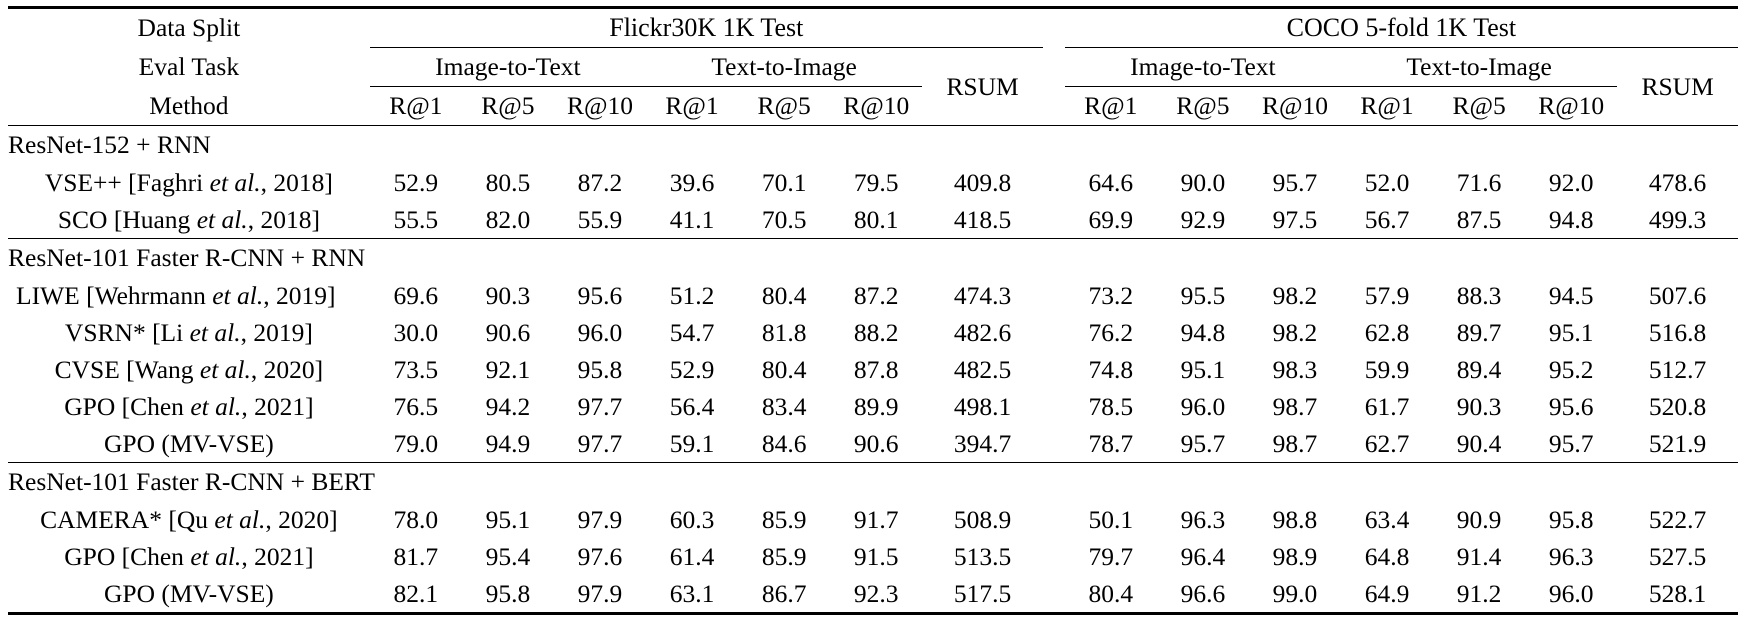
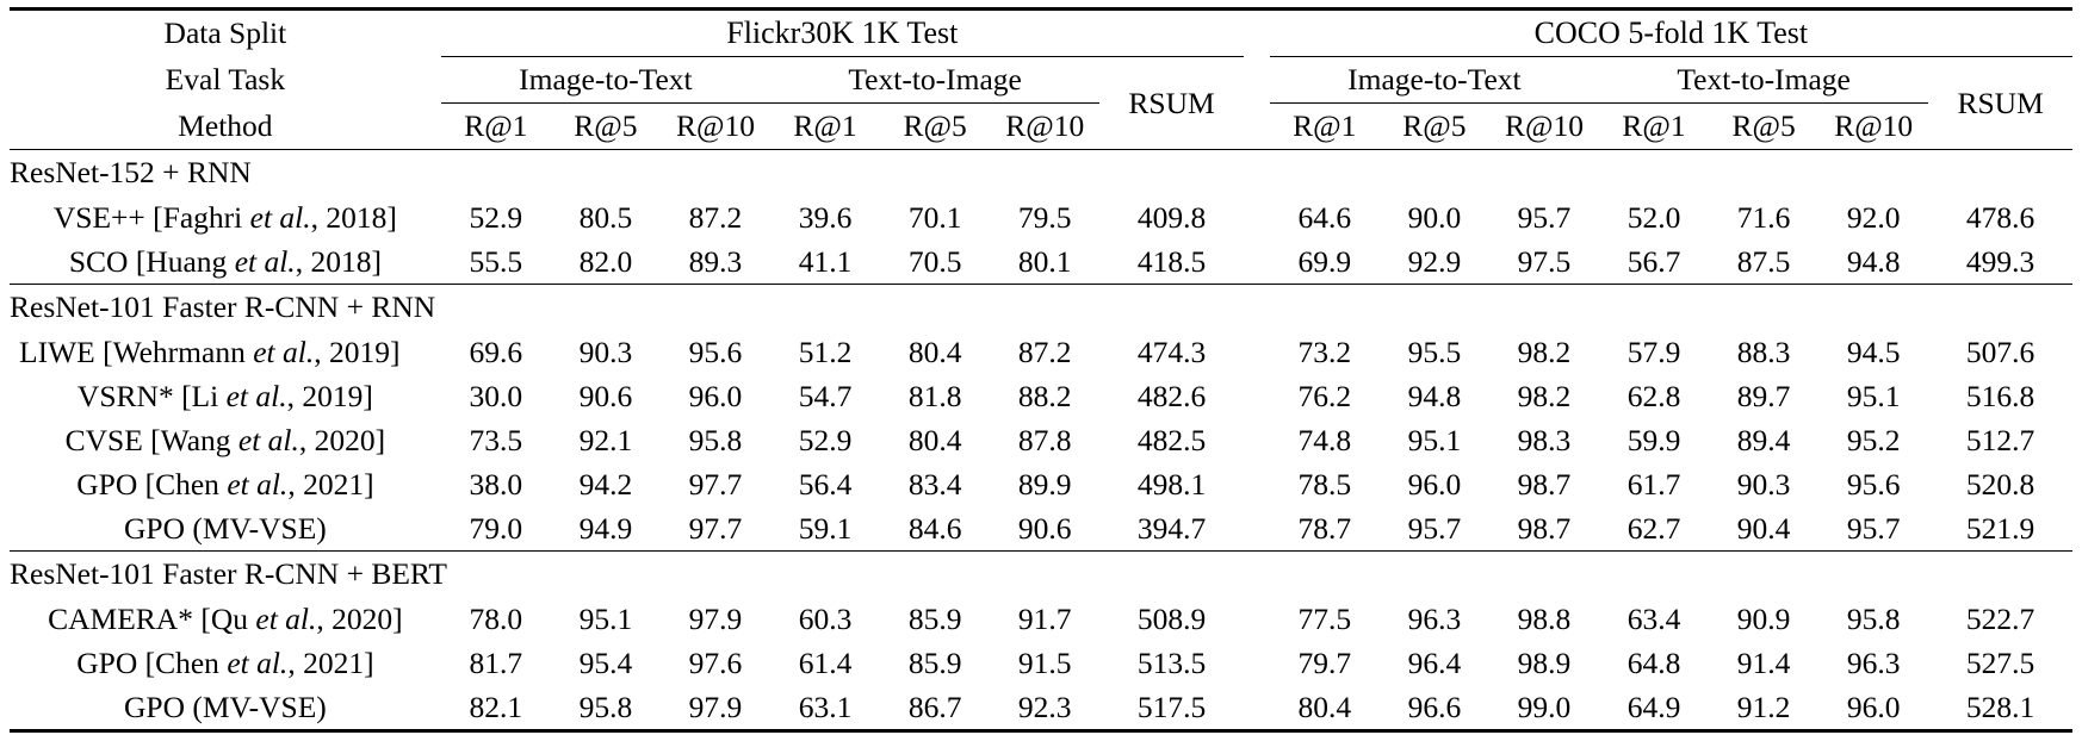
  Data Split	Flickr30K 1K Test		COCO 5-fold 1K Test
  Eval Task	Image-to-Text	Text-to-Image	RSUM		Image-to-Text	Text-to-Image	RSUM
  Method	R@1	R@5	R@10	R@1	R@5	R@10		R@1	R@5	R@10	R@1	R@5	R@10
  ResNet-152 + RNN
  VSE++ [Faghri et al., 2018]	52.9	80.5	87.2	39.6	70.1	79.5	409.8		64.6	90.0	95.7	52.0	71.6	92.0	478.6
- SCO [Huang et al., 2018]	55.5	82.0	55.9	41.1	70.5	80.1	418.5		69.9	92.9	97.5	56.7	87.5	94.8	499.3
+ SCO [Huang et al., 2018]	55.5	82.0	89.3	41.1	70.5	80.1	418.5		69.9	92.9	97.5	56.7	87.5	94.8	499.3
  ResNet-101 Faster R-CNN + RNN
  LIWE [Wehrmann et al., 2019]	69.6	90.3	95.6	51.2	80.4	87.2	474.3		73.2	95.5	98.2	57.9	88.3	94.5	507.6
  VSRN* [Li et al., 2019]	30.0	90.6	96.0	54.7	81.8	88.2	482.6		76.2	94.8	98.2	62.8	89.7	95.1	516.8
  CVSE [Wang et al., 2020]	73.5	92.1	95.8	52.9	80.4	87.8	482.5		74.8	95.1	98.3	59.9	89.4	95.2	512.7
- GPO [Chen et al., 2021]	76.5	94.2	97.7	56.4	83.4	89.9	498.1		78.5	96.0	98.7	61.7	90.3	95.6	520.8
+ GPO [Chen et al., 2021]	38.0	94.2	97.7	56.4	83.4	89.9	498.1		78.5	96.0	98.7	61.7	90.3	95.6	520.8
  GPO (MV-VSE)	79.0	94.9	97.7	59.1	84.6	90.6	394.7		78.7	95.7	98.7	62.7	90.4	95.7	521.9
  ResNet-101 Faster R-CNN + BERT
- CAMERA* [Qu et al., 2020]	78.0	95.1	97.9	60.3	85.9	91.7	508.9		50.1	96.3	98.8	63.4	90.9	95.8	522.7
+ CAMERA* [Qu et al., 2020]	78.0	95.1	97.9	60.3	85.9	91.7	508.9		77.5	96.3	98.8	63.4	90.9	95.8	522.7
  GPO [Chen et al., 2021]	81.7	95.4	97.6	61.4	85.9	91.5	513.5		79.7	96.4	98.9	64.8	91.4	96.3	527.5
  GPO (MV-VSE)	82.1	95.8	97.9	63.1	86.7	92.3	517.5		80.4	96.6	99.0	64.9	91.2	96.0	528.1
